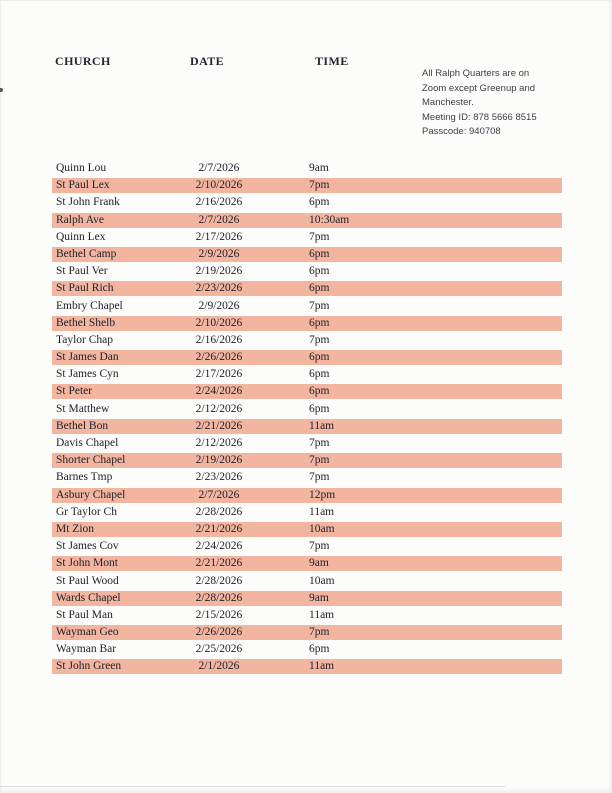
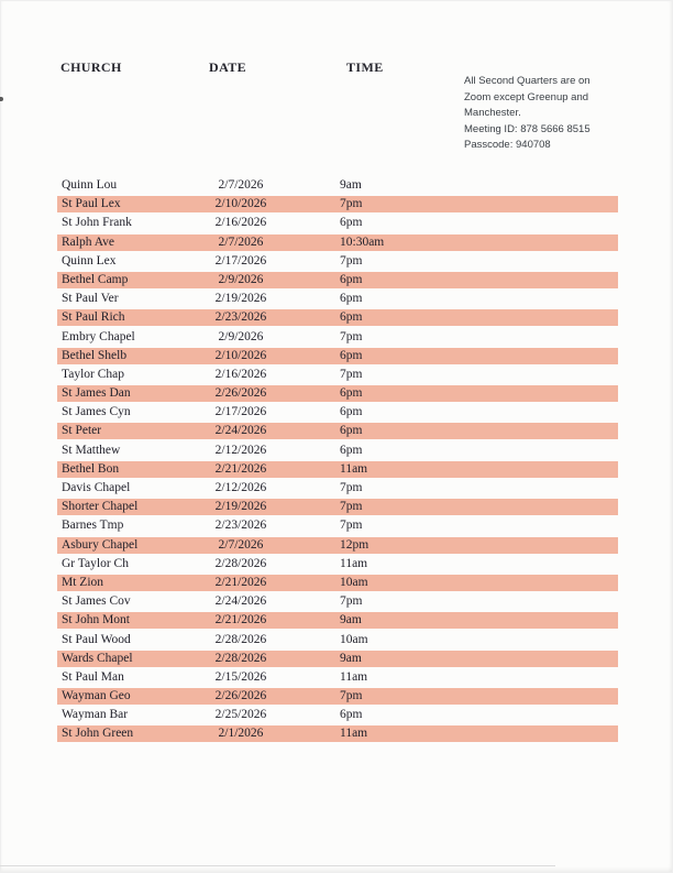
  CHURCH
  DATE
  TIME
- All Ralph Quarters are on
+ All Second Quarters are on
  Zoom except Greenup and
  Manchester.
  Meeting ID: 878 5666 8515
  Passcode: 940708
  Quinn Lou
  2/7/2026
  9am
  St Paul Lex
  2/10/2026
  7pm
  St John Frank
  2/16/2026
  6pm
  Ralph Ave
  2/7/2026
  10:30am
  Quinn Lex
  2/17/2026
  7pm
  Bethel Camp
  2/9/2026
  6pm
  St Paul Ver
  2/19/2026
  6pm
  St Paul Rich
  2/23/2026
  6pm
  Embry Chapel
  2/9/2026
  7pm
  Bethel Shelb
  2/10/2026
  6pm
  Taylor Chap
  2/16/2026
  7pm
  St James Dan
  2/26/2026
  6pm
  St James Cyn
  2/17/2026
  6pm
  St Peter
  2/24/2026
  6pm
  St Matthew
  2/12/2026
  6pm
  Bethel Bon
  2/21/2026
  11am
  Davis Chapel
  2/12/2026
  7pm
  Shorter Chapel
  2/19/2026
  7pm
  Barnes Tmp
  2/23/2026
  7pm
  Asbury Chapel
  2/7/2026
  12pm
  Gr Taylor Ch
  2/28/2026
  11am
  Mt Zion
  2/21/2026
  10am
  St James Cov
  2/24/2026
  7pm
  St John Mont
  2/21/2026
  9am
  St Paul Wood
  2/28/2026
  10am
  Wards Chapel
  2/28/2026
  9am
  St Paul Man
  2/15/2026
  11am
  Wayman Geo
  2/26/2026
  7pm
  Wayman Bar
  2/25/2026
  6pm
  St John Green
  2/1/2026
  11am
